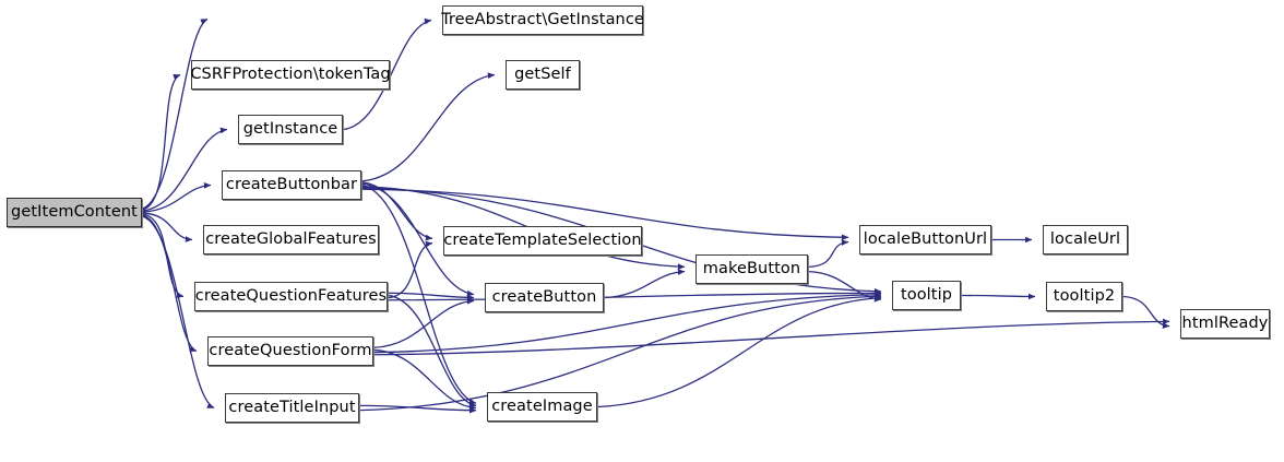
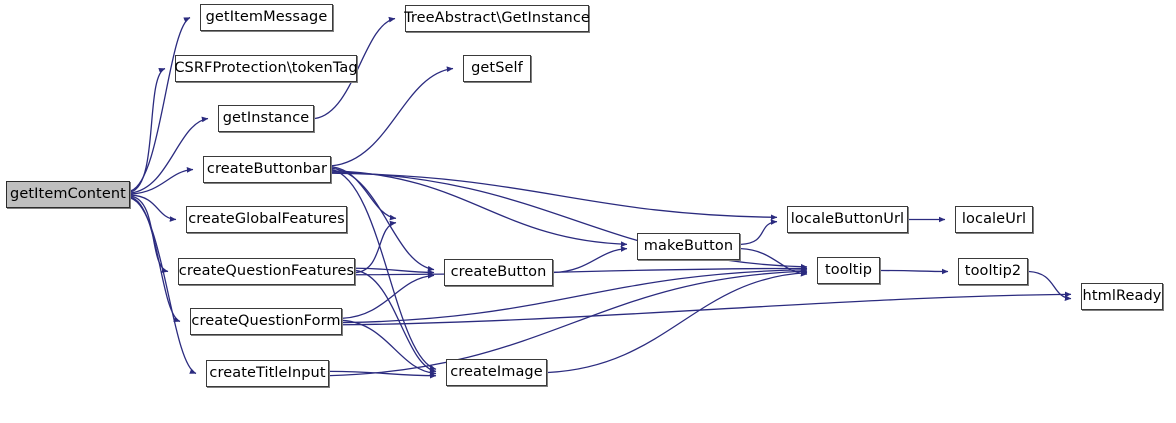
  getItemContent
+ getItemMessage
  CSRFProtection\tokenTag
  getInstance
  createButtonbar
  createGlobalFeatures
  createQuestionFeatures
  createQuestionForm
  createTitleInput
  TreeAbstract\GetInstance
  getSelf
- createTemplateSelection
  createButton
  createImage
  makeButton
  localeButtonUrl
  localeUrl
  tooltip
  tooltip2
  htmlReady
